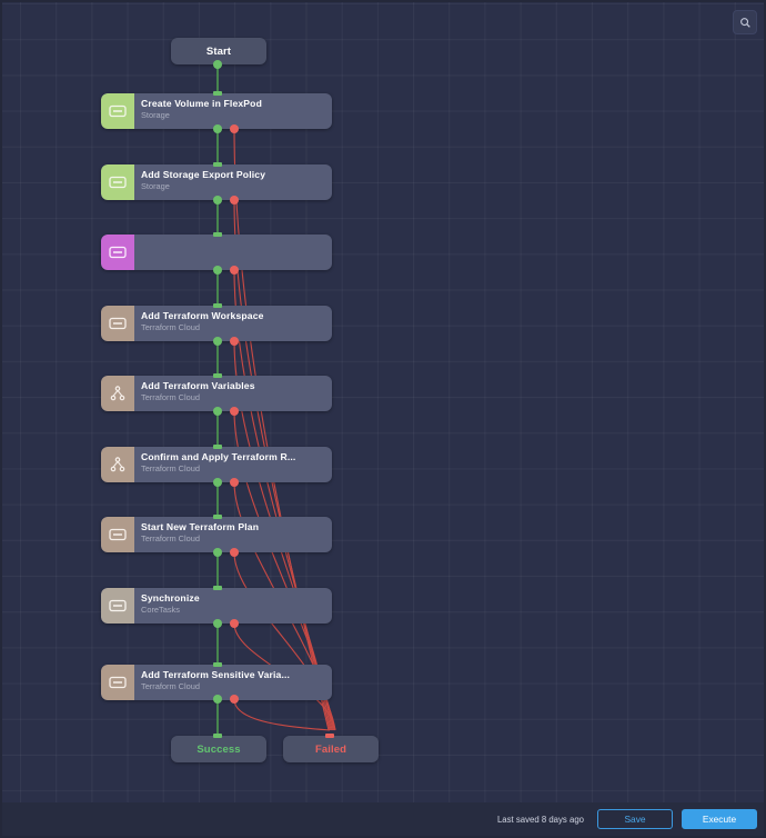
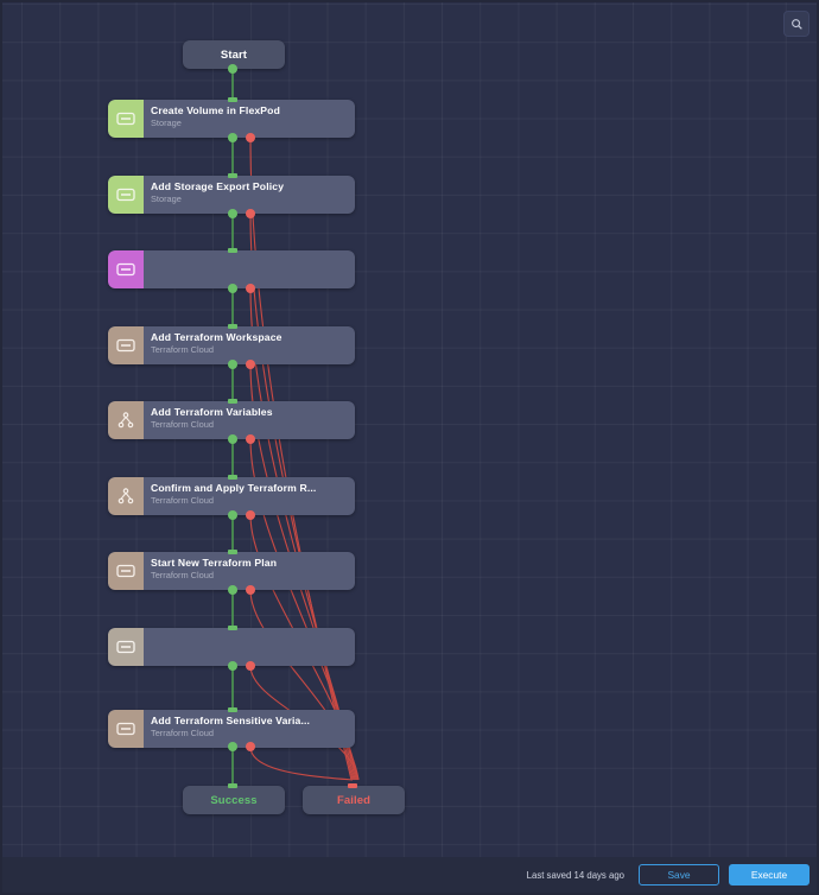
  Start
  Create Volume in FlexPod
  Storage
  Add Storage Export Policy
  Storage
  Add Terraform Workspace
  Terraform Cloud
  Add Terraform Variables
  Terraform Cloud
  Confirm and Apply Terraform R...
  Terraform Cloud
  Start New Terraform Plan
  Terraform Cloud
- Synchronize
- CoreTasks
  Add Terraform Sensitive Varia...
  Terraform Cloud
  Success
  Failed
- Last saved 8 days ago
+ Last saved 14 days ago
  Save
  Execute
